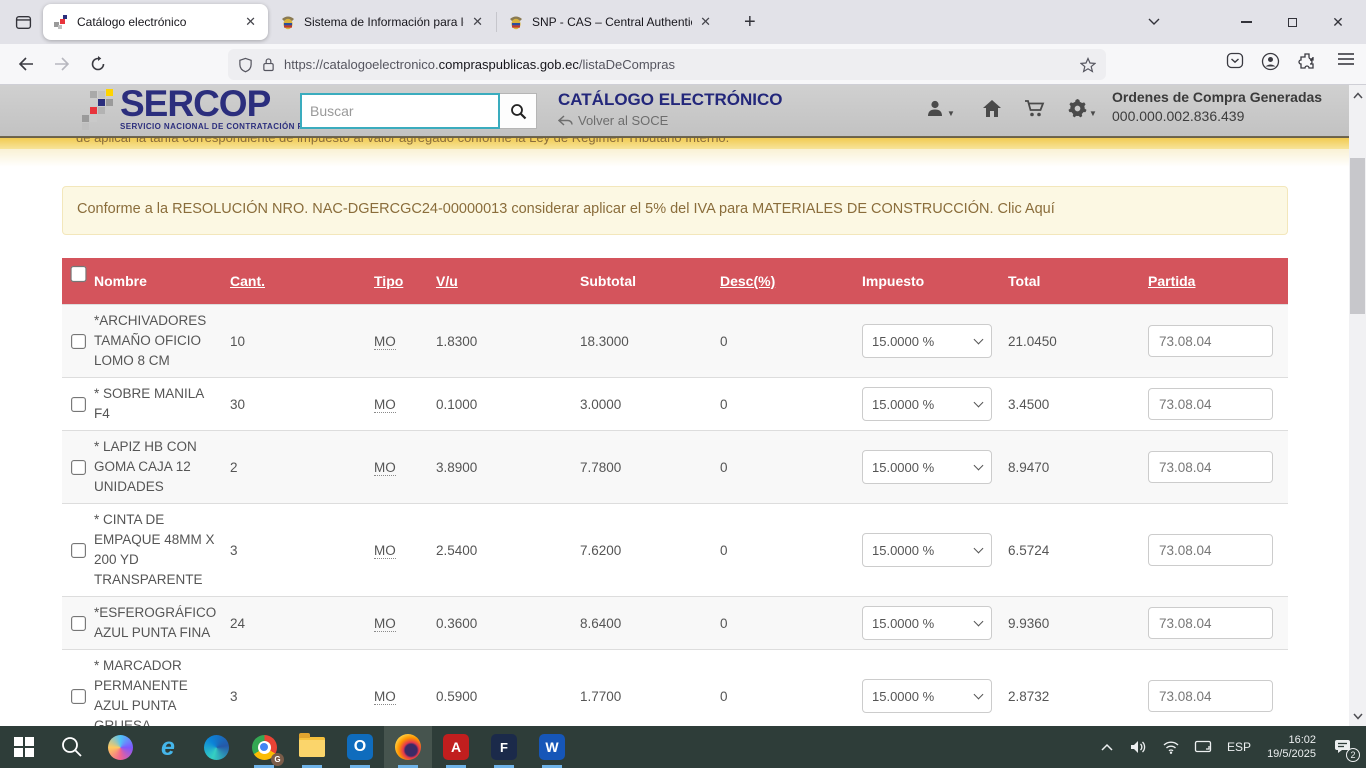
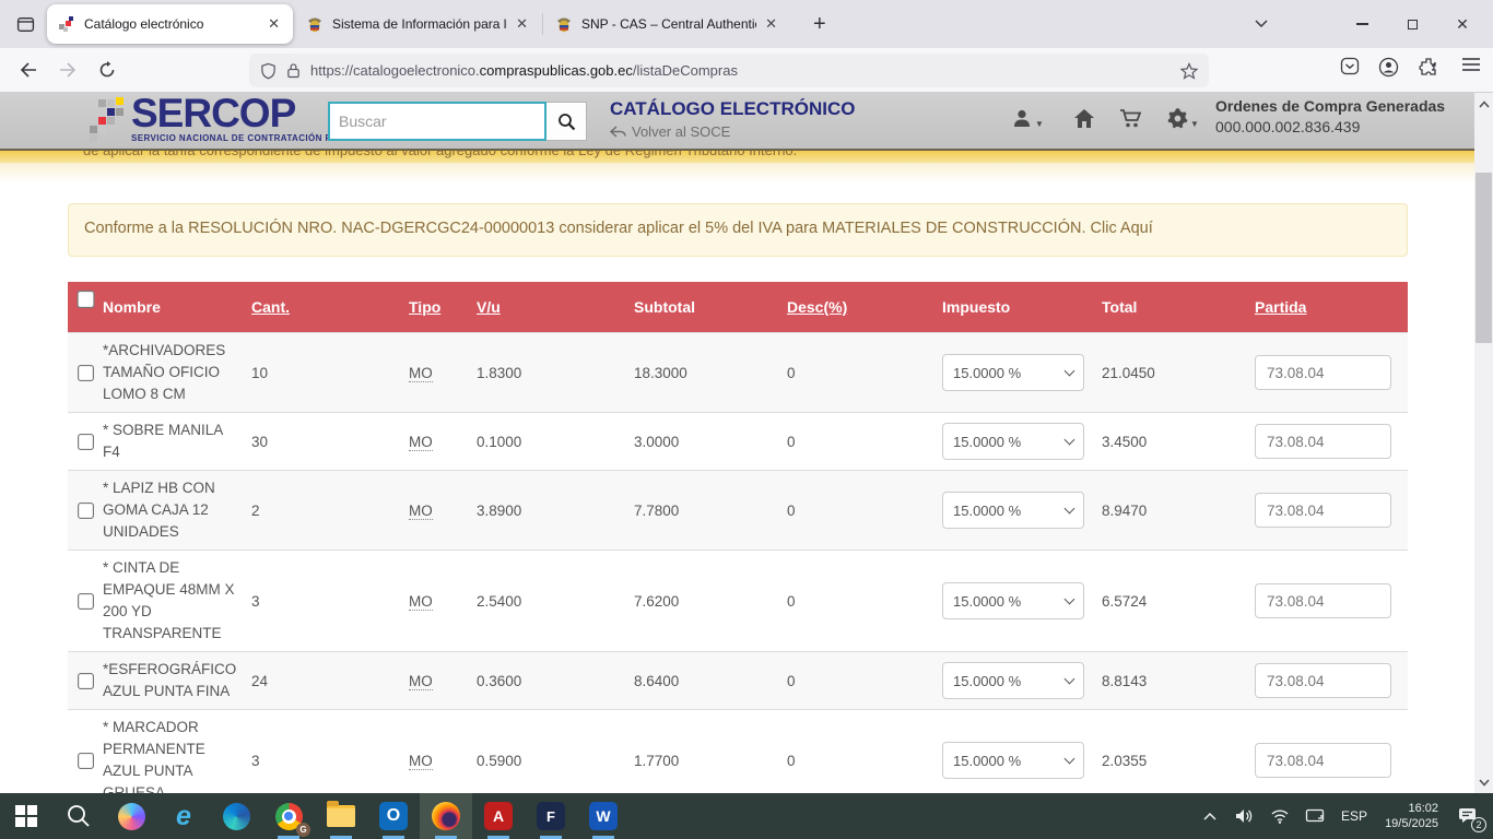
  Catálogo electrónico
  ✕
  Sistema de Información para l
  ✕
  SNP - CAS – Central Authenti
  ✕
  +
  ✕
  https://catalogoelectronico.
  compraspublicas.gob.ec
  /listaDeCompras
  SERCOP
  SERVICIO NACIONAL DE CONTRATACIÓN
  Buscar
  CATÁLOGO ELECTRÓNICO
  Volver al SOCE
  ▼
  ▼
  Ordenes de Compra Generadas
  000.000.002.836.439
  de aplicar la tarifa correspondiente de impuesto al valor agregado conforme la Ley de Régimen Tributario Interno.
  Conforme a la RESOLUCIÓN NRO. NAC-DGERCGC24-00000013 considerar aplicar el 5% del IVA para MATERIALES DE CONSTRUCCIÓN. Clic Aquí
  Nombre
  Cant.
  Tipo
  V/u
  Subtotal
  Desc(%)
  Impuesto
  Total
  Partida
  *ARCHIVADORES TAMAÑO OFICIO LOMO 8 CM
  10
  MO
  1.8300
  18.3000
  0
  15.0000 %
  21.0450
  73.08.04
  * SOBRE MANILA F4
  30
  MO
  0.1000
  3.0000
  0
  15.0000 %
  3.4500
  73.08.04
  * LAPIZ HB CON GOMA CAJA 12 UNIDADES
  2
  MO
  3.8900
  7.7800
  0
  15.0000 %
  8.9470
  73.08.04
  * CINTA DE EMPAQUE 48MM X 200 YD TRANSPARENTE
  3
  MO
  2.5400
  7.6200
  0
  15.0000 %
  6.5724
  73.08.04
  *ESFEROGRÁFICO AZUL PUNTA FINA
  24
  MO
  0.3600
  8.6400
  0
  15.0000 %
- 9.9360
+ 8.8143
  73.08.04
  * MARCADOR PERMANENTE AZUL PUNTA
  3
  MO
  0.5900
  1.7700
  0
  15.0000 %
- 2.8732
+ 2.0355
  73.08.04
  e
  G
  O
  A
  F
  W
  ESP
  16:02
  19/5/2025
  2
